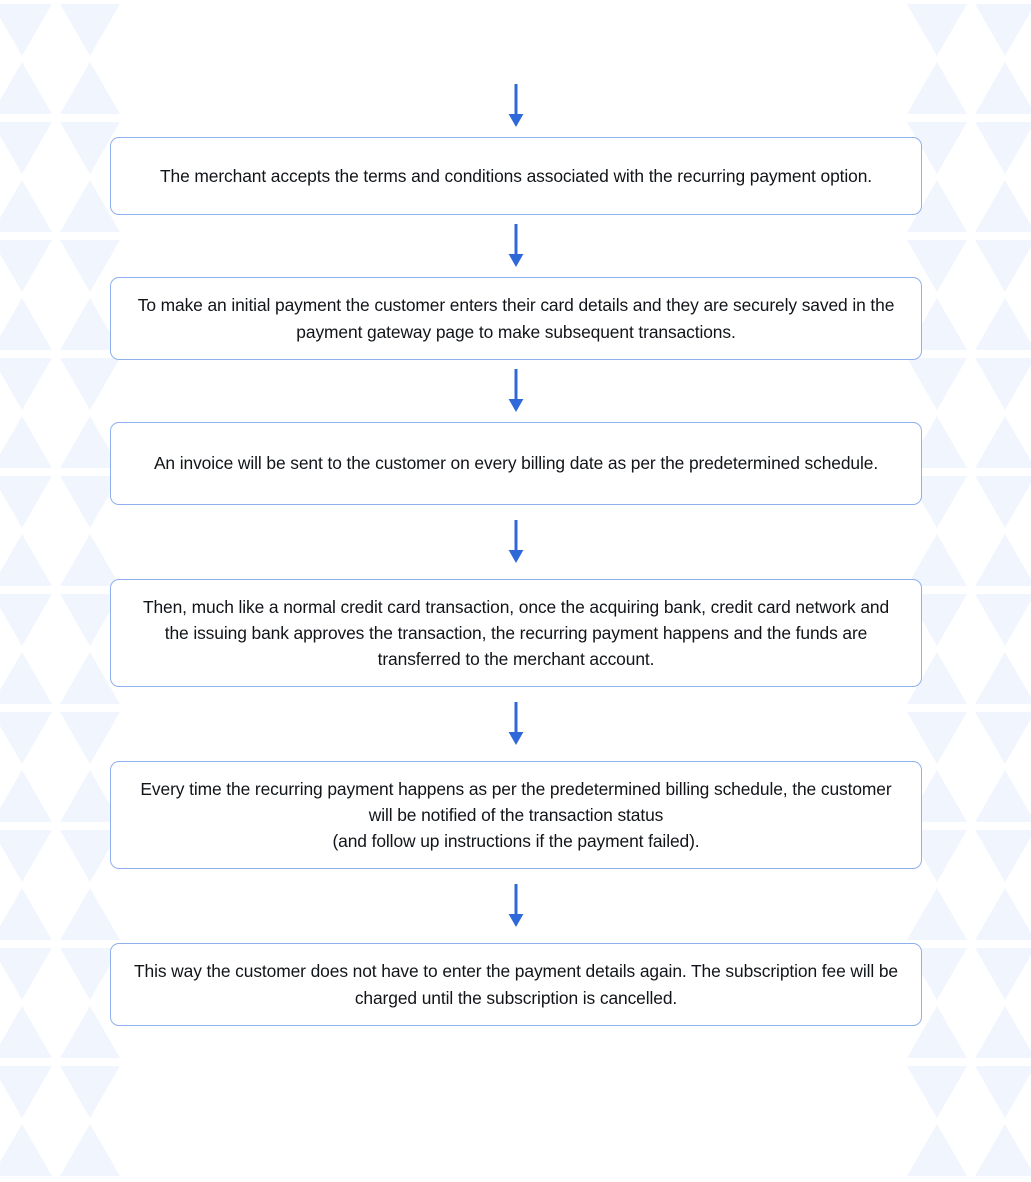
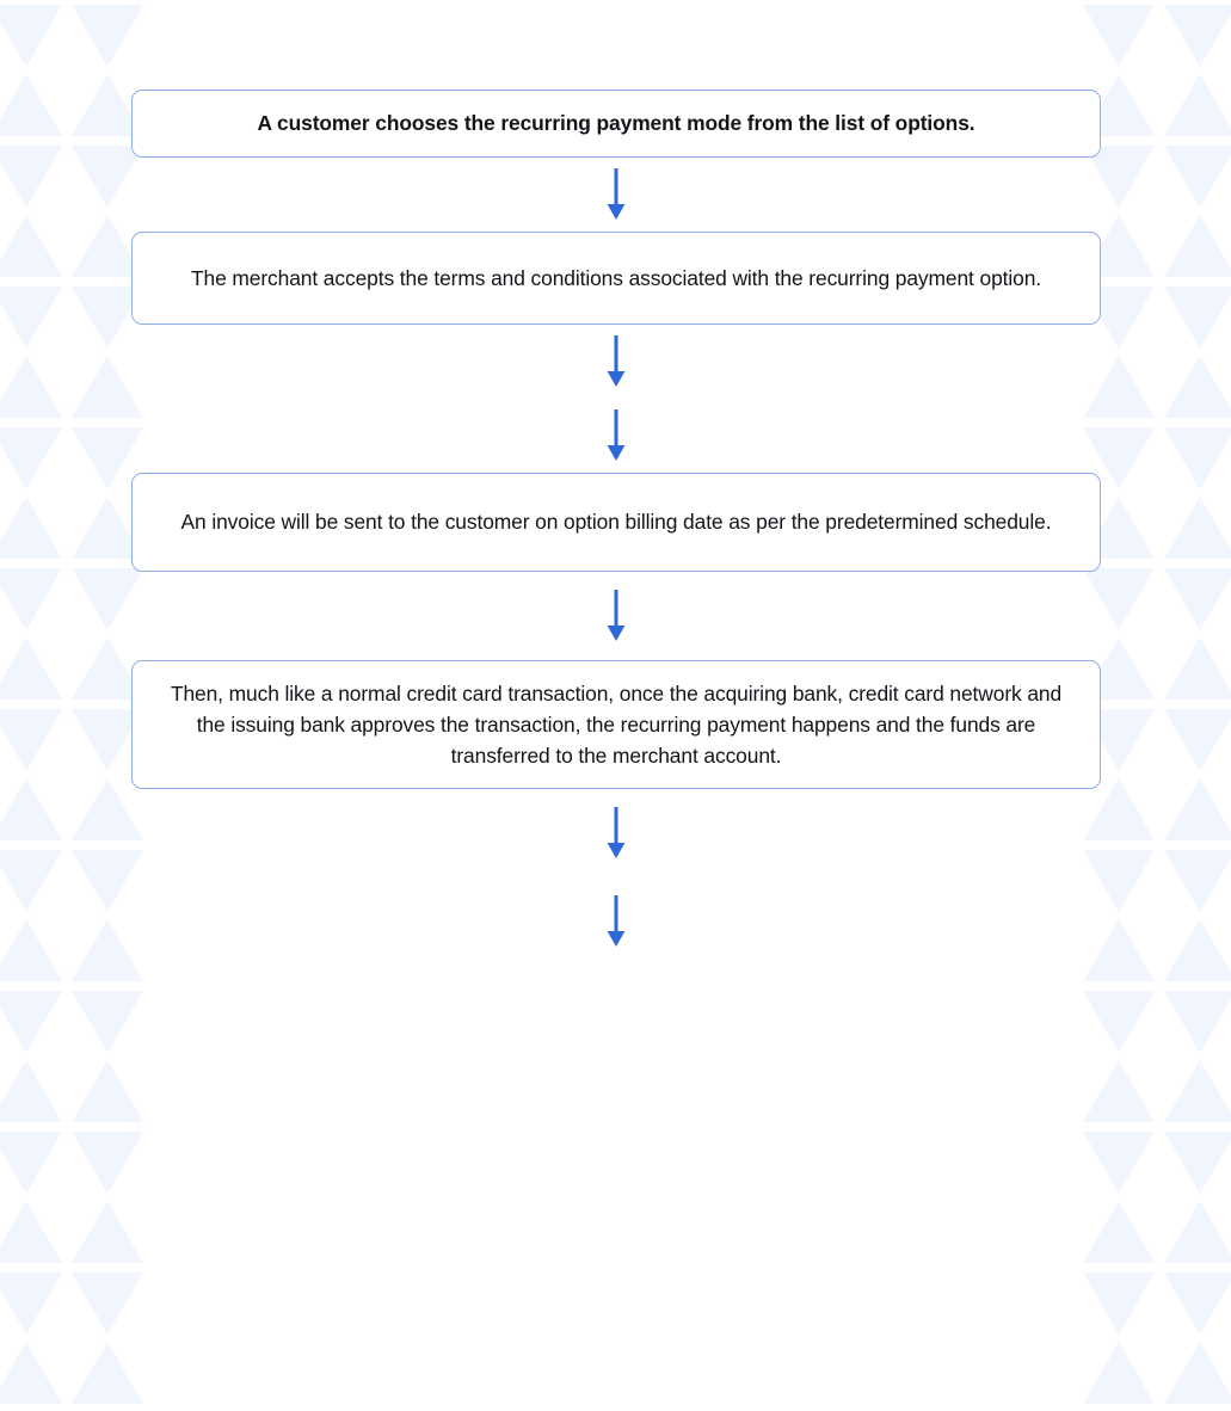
+ A customer chooses the recurring payment mode from the list of options.
  The merchant accepts the terms and conditions associated with the recurring payment option.
- To make an initial payment the customer enters their card details and they are securely saved in the payment gateway page to make subsequent transactions.
- An invoice will be sent to the customer on every billing date as per the predetermined schedule.
+ An invoice will be sent to the customer on option billing date as per the predetermined schedule.
  Then, much like a normal credit card transaction, once the acquiring bank, credit card network and the issuing bank approves the transaction, the recurring payment happens and the funds are transferred to the merchant account.
- Every time the recurring payment happens as per the predetermined billing schedule, the customer will be notified of the transaction status
- (and follow up instructions if the payment failed).
- This way the customer does not have to enter the payment details again. The subscription fee will be charged until the subscription is cancelled.
